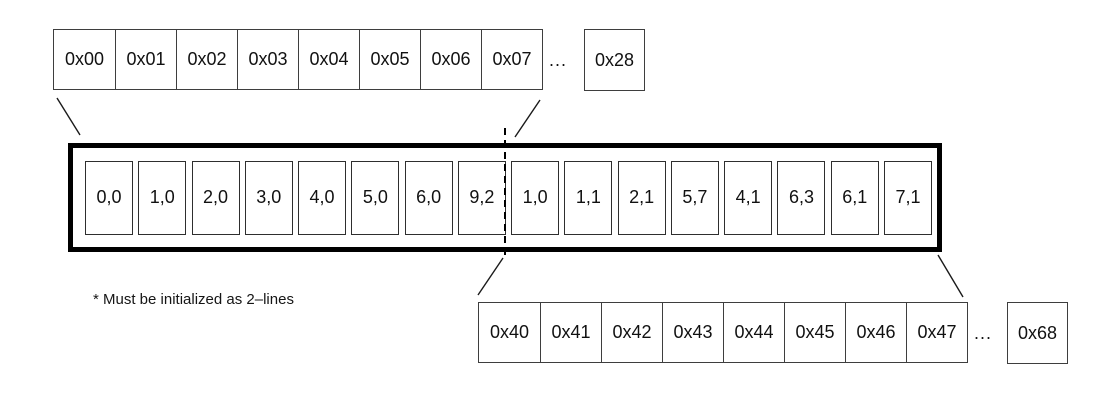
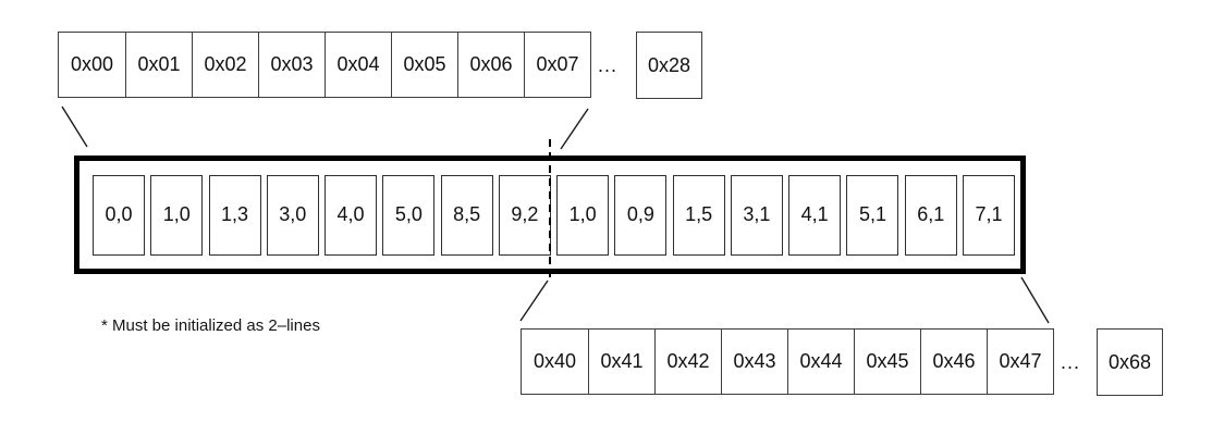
  0x00
  0x01
  0x02
  0x03
  0x04
  0x05
  0x06
  0x07
  ...
  0x28
  0,0
  1,0
- 2,0
+ 1,3
  3,0
  4,0
  5,0
- 6,0
+ 8,5
  9,2
  1,0
- 1,1
+ 0,9
- 2,1
+ 1,5
- 5,7
+ 3,1
  4,1
- 6,3
+ 5,1
  6,1
  7,1
  0x40
  0x41
  0x42
  0x43
  0x44
  0x45
  0x46
  0x47
  ...
  0x68
  * Must be initialized as 2–lines
